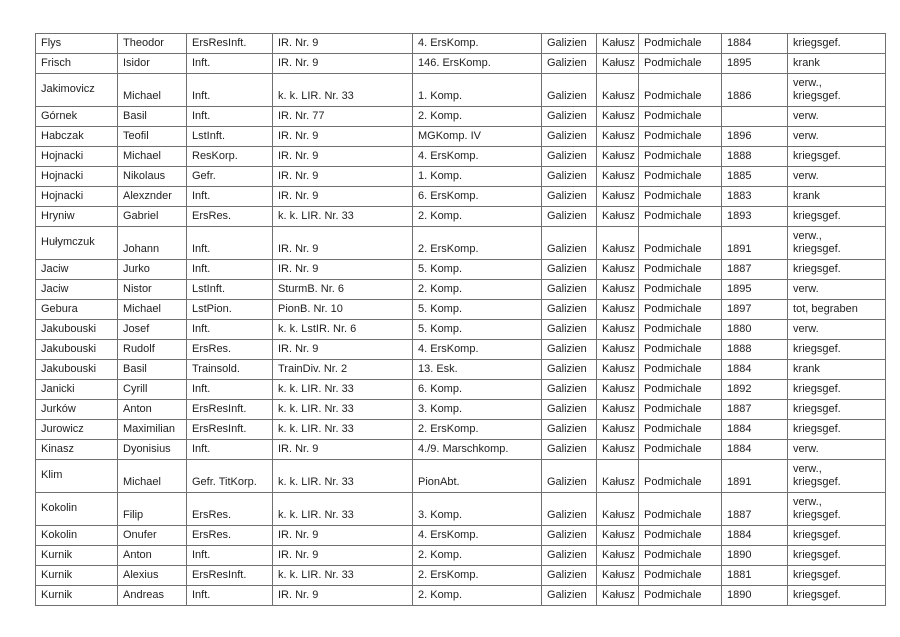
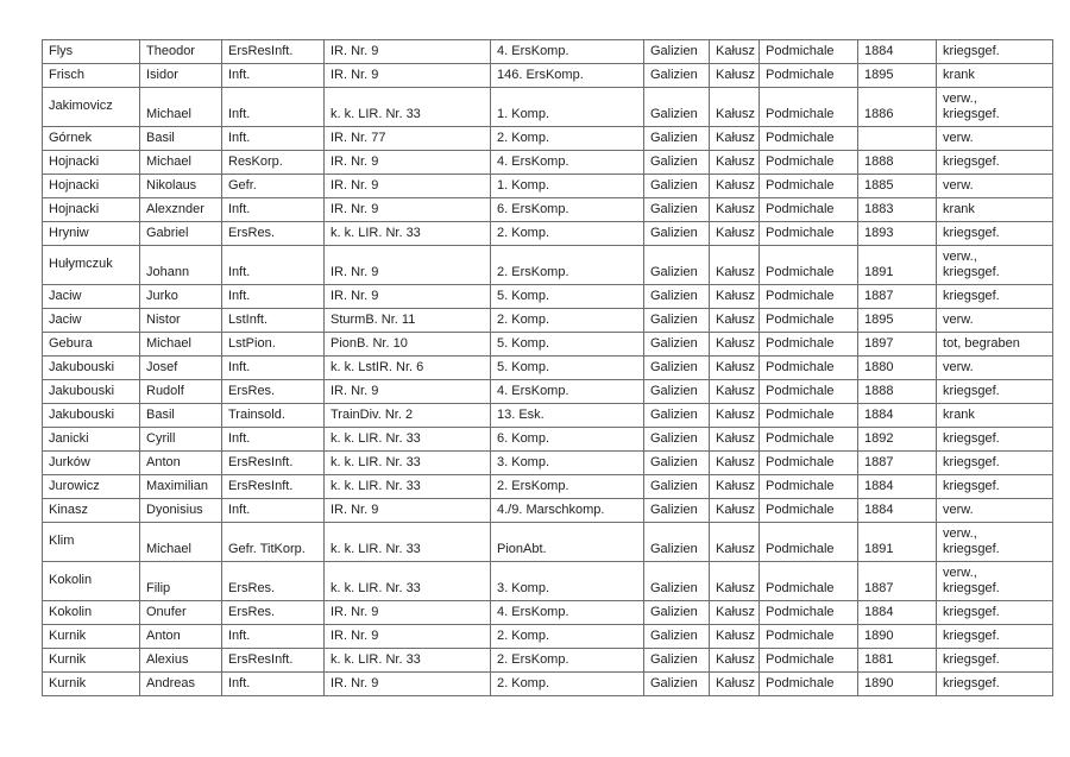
  Flys	Theodor	ErsResInft.	IR. Nr. 9	4. ErsKomp.	Galizien	Kałusz	Podmichale	1884	kriegsgef.
  Frisch	Isidor	Inft.	IR. Nr. 9	146. ErsKomp.	Galizien	Kałusz	Podmichale	1895	krank
  Jakimovicz	Michael	Inft.	k. k. LIR. Nr. 33	1. Komp.	Galizien	Kałusz	Podmichale	1886	verw., kriegsgef.
  Górnek	Basil	Inft.	IR. Nr. 77	2. Komp.	Galizien	Kałusz	Podmichale		verw.
- Habczak	Teofil	LstInft.	IR. Nr. 9	MGKomp. IV	Galizien	Kałusz	Podmichale	1896	verw.
  Hojnacki	Michael	ResKorp.	IR. Nr. 9	4. ErsKomp.	Galizien	Kałusz	Podmichale	1888	kriegsgef.
  Hojnacki	Nikolaus	Gefr.	IR. Nr. 9	1. Komp.	Galizien	Kałusz	Podmichale	1885	verw.
  Hojnacki	Alexznder	Inft.	IR. Nr. 9	6. ErsKomp.	Galizien	Kałusz	Podmichale	1883	krank
  Hryniw	Gabriel	ErsRes.	k. k. LIR. Nr. 33	2. Komp.	Galizien	Kałusz	Podmichale	1893	kriegsgef.
  Hułymczuk	Johann	Inft.	IR. Nr. 9	2. ErsKomp.	Galizien	Kałusz	Podmichale	1891	verw., kriegsgef.
  Jaciw	Jurko	Inft.	IR. Nr. 9	5. Komp.	Galizien	Kałusz	Podmichale	1887	kriegsgef.
- Jaciw	Nistor	LstInft.	SturmB. Nr. 6	2. Komp.	Galizien	Kałusz	Podmichale	1895	verw.
+ Jaciw	Nistor	LstInft.	SturmB. Nr. 11	2. Komp.	Galizien	Kałusz	Podmichale	1895	verw.
  Gebura	Michael	LstPion.	PionB. Nr. 10	5. Komp.	Galizien	Kałusz	Podmichale	1897	tot, begraben
  Jakubouski	Josef	Inft.	k. k. LstIR. Nr. 6	5. Komp.	Galizien	Kałusz	Podmichale	1880	verw.
  Jakubouski	Rudolf	ErsRes.	IR. Nr. 9	4. ErsKomp.	Galizien	Kałusz	Podmichale	1888	kriegsgef.
  Jakubouski	Basil	Trainsold.	TrainDiv. Nr. 2	13. Esk.	Galizien	Kałusz	Podmichale	1884	krank
  Janicki	Cyrill	Inft.	k. k. LIR. Nr. 33	6. Komp.	Galizien	Kałusz	Podmichale	1892	kriegsgef.
  Jurków	Anton	ErsResInft.	k. k. LIR. Nr. 33	3. Komp.	Galizien	Kałusz	Podmichale	1887	kriegsgef.
  Jurowicz	Maximilian	ErsResInft.	k. k. LIR. Nr. 33	2. ErsKomp.	Galizien	Kałusz	Podmichale	1884	kriegsgef.
  Kinasz	Dyonisius	Inft.	IR. Nr. 9	4./9. Marschkomp.	Galizien	Kałusz	Podmichale	1884	verw.
  Klim	Michael	Gefr. TitKorp.	k. k. LIR. Nr. 33	PionAbt.	Galizien	Kałusz	Podmichale	1891	verw., kriegsgef.
  Kokolin	Filip	ErsRes.	k. k. LIR. Nr. 33	3. Komp.	Galizien	Kałusz	Podmichale	1887	verw., kriegsgef.
  Kokolin	Onufer	ErsRes.	IR. Nr. 9	4. ErsKomp.	Galizien	Kałusz	Podmichale	1884	kriegsgef.
  Kurnik	Anton	Inft.	IR. Nr. 9	2. Komp.	Galizien	Kałusz	Podmichale	1890	kriegsgef.
  Kurnik	Alexius	ErsResInft.	k. k. LIR. Nr. 33	2. ErsKomp.	Galizien	Kałusz	Podmichale	1881	kriegsgef.
  Kurnik	Andreas	Inft.	IR. Nr. 9	2. Komp.	Galizien	Kałusz	Podmichale	1890	kriegsgef.
